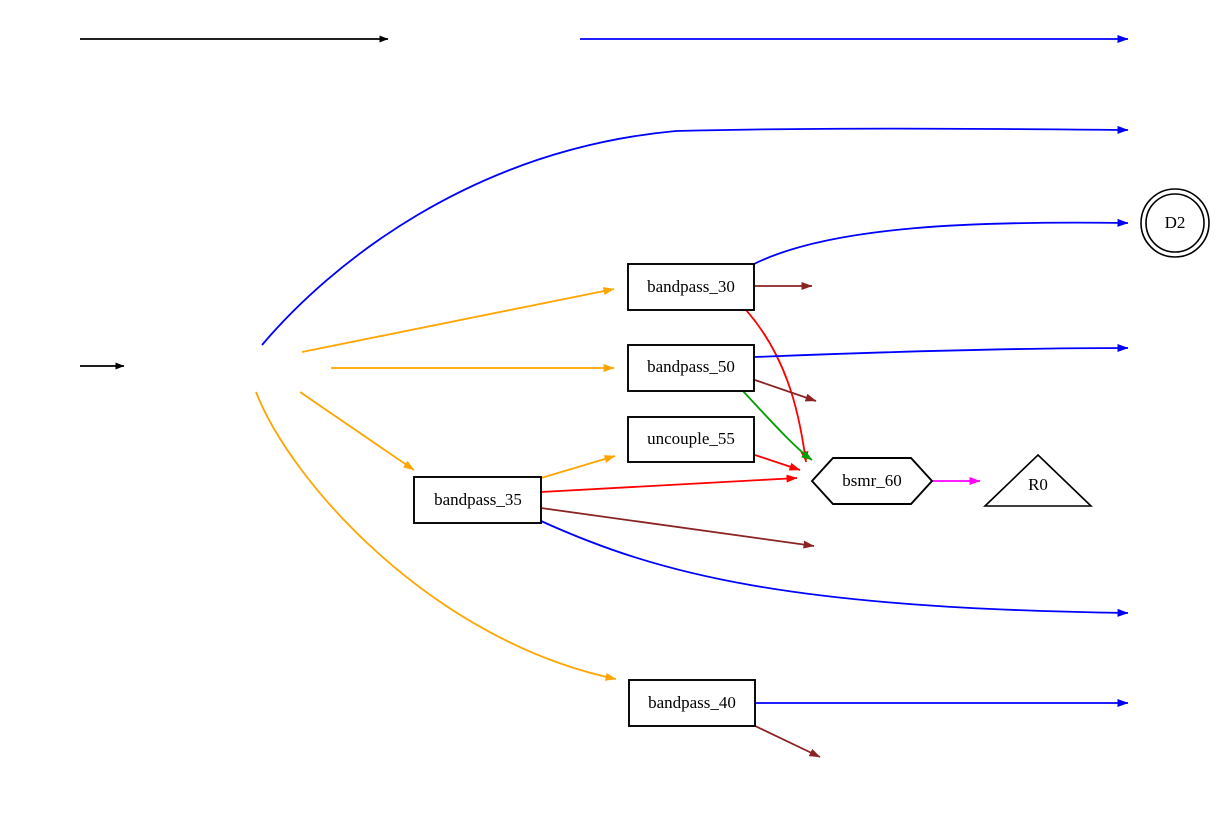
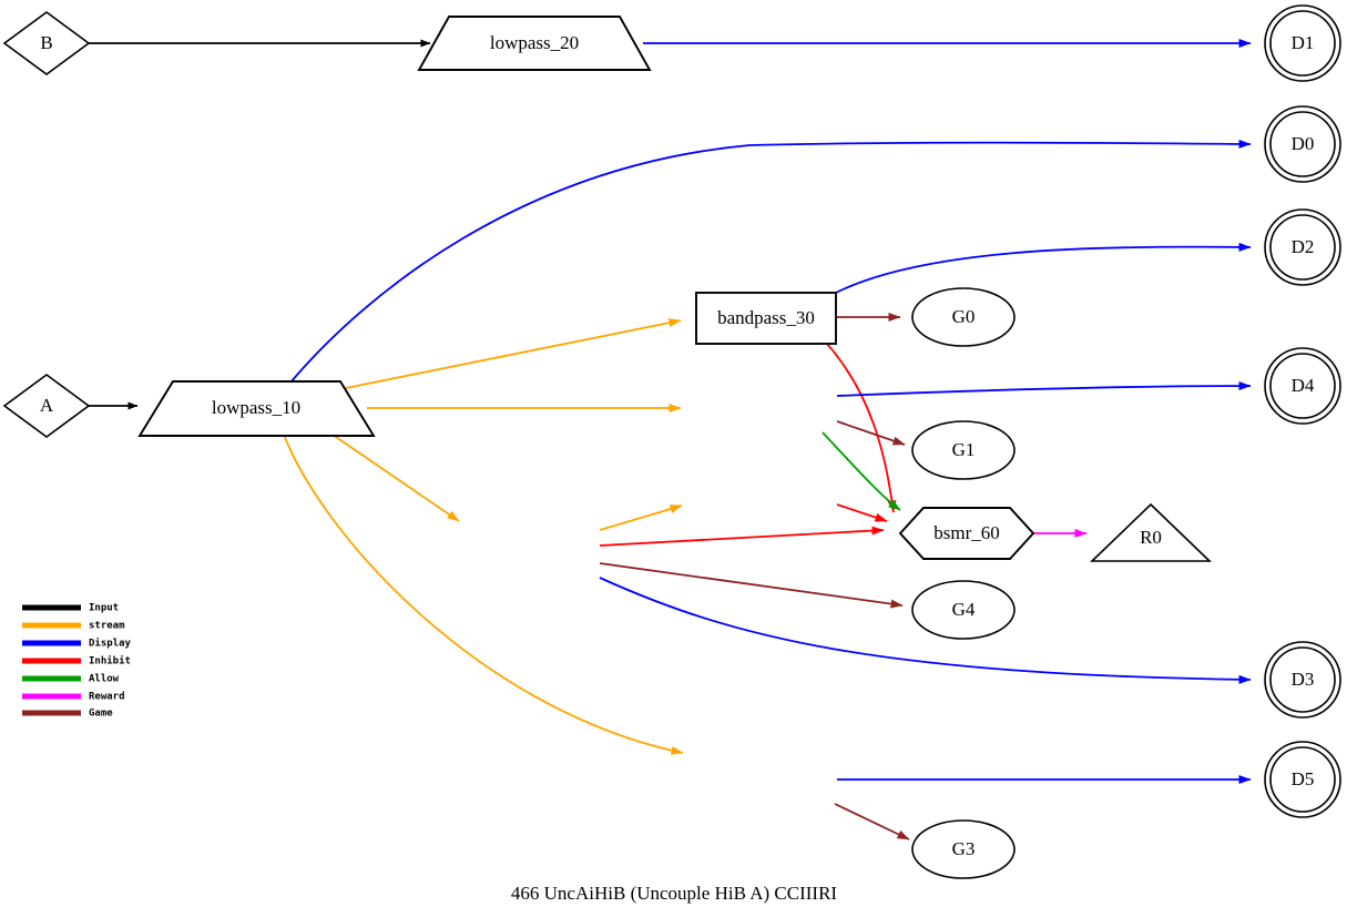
+ B
+ A
+ lowpass_20
+ lowpass_10
  bandpass_30
- bandpass_50
- uncouple_55
- bandpass_35
- bandpass_40
  bsmr_60
  R0
+ D1
+ D0
  D2
+ D4
+ D3
+ D5
+ G0
+ G1
+ G4
+ G3
+ Input
+ stream
+ Display
+ Inhibit
+ Allow
+ Reward
+ Game
+ 466 UncAiHiB (Uncouple HiB A) CCIIIRI
